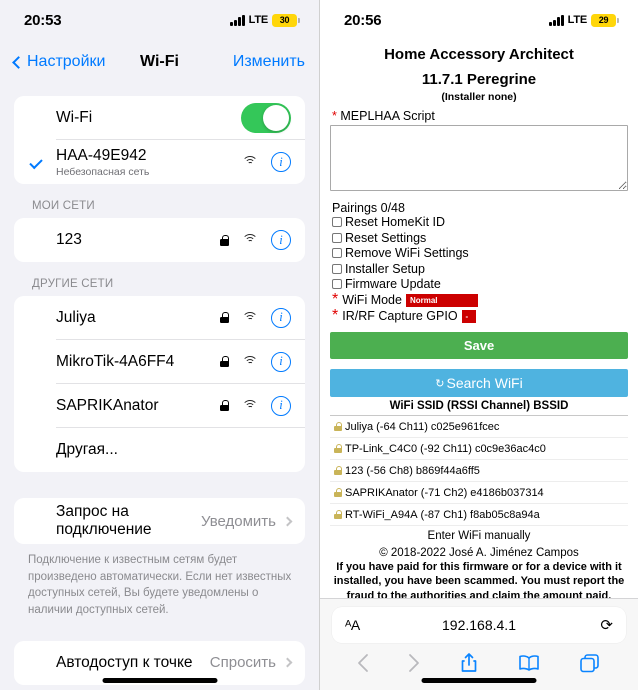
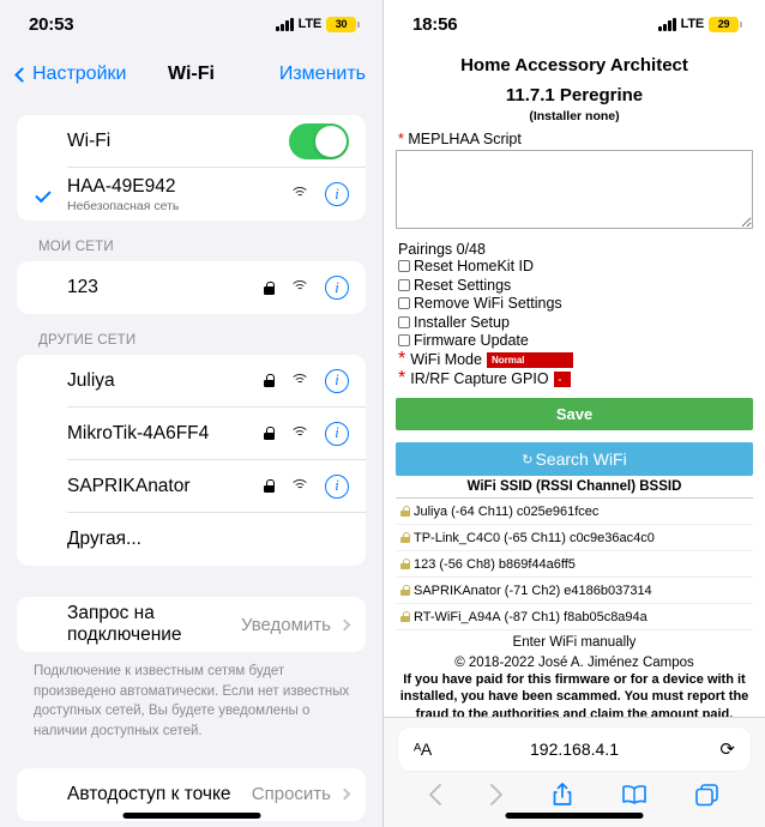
  20:53
  LTE
  30
  Настройки
  Wi-Fi
  Изменить
  Wi-Fi
  HAA-49E942
  Небезопасная сеть
  i
  МОИ СЕТИ
  123
  i
  ДРУГИЕ СЕТИ
  Juliya
  i
  MikroTik-4A6FF4
  i
  SAPRIKAnator
  i
  Другая...
  Запрос на подключение
  Уведомить
  Подключение к известным сетям будет произведено автоматически. Если нет известных доступных сетей, Вы будете уведомлены о наличии доступных сетей.
  Автодоступ к точке
  Спросить
- 20:56
+ 18:56
  LTE
  29
  Home Accessory Architect
  11.7.1 Peregrine
  (Installer none)
  * MEPLHAA Script
  Pairings 0/48
  Reset HomeKit ID
  Reset Settings
  Remove WiFi Settings
  Installer Setup
  Firmware Update
  *
  WiFi Mode
  Normal
  *
  IR/RF Capture GPIO
  -
  Save
  ↻ Search WiFi
  WiFi SSID (RSSI Channel) BSSID
  Juliya
  (-64 Ch11)
  c025e961fcec
  TP-Link_C4C0
- (-92 Ch11)
+ (-65 Ch11)
  c0c9e36ac4c0
  123
  (-56 Ch8)
  b869f44a6ff5
  SAPRIKAnator
  (-71 Ch2)
  e4186b037314
  RT-WiFi_A94A
  (-87 Ch1)
  f8ab05c8a94a
  Enter WiFi manually
  © 2018-2022 José A. Jiménez Campos
  If you have paid for this firmware or for a device with it installed, you have been scammed. You must report the fraud to the authorities and claim the amount paid.
  ᴬA
  192.168.4.1
  ⟳
